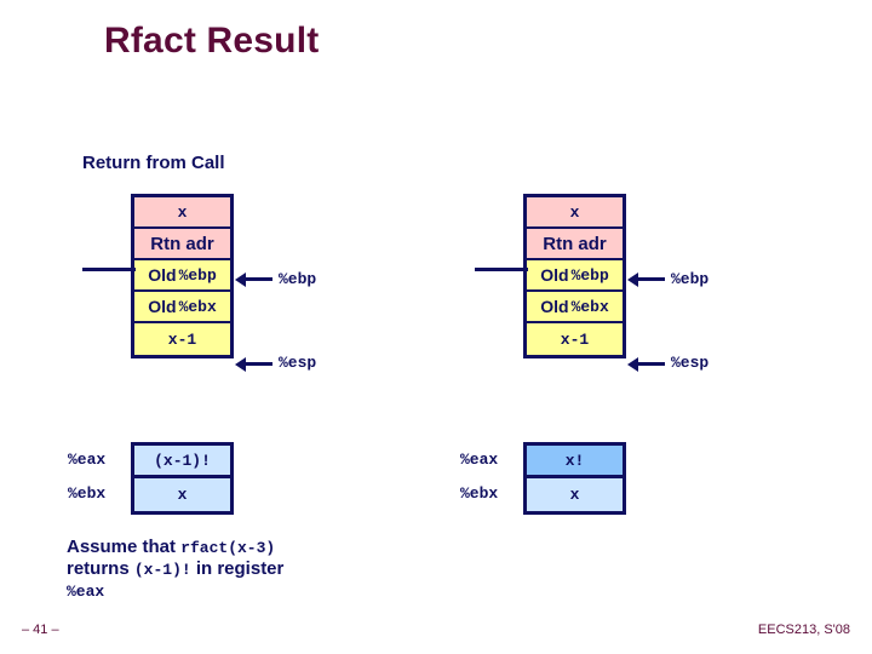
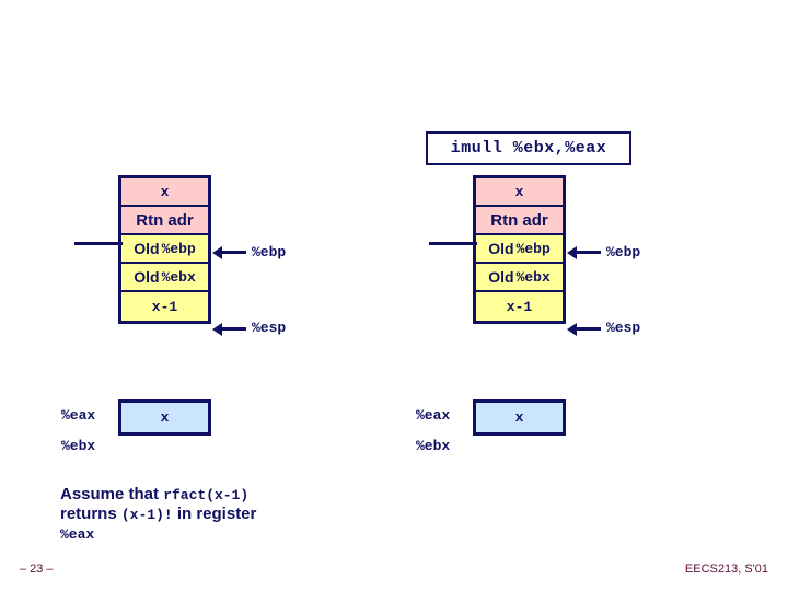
- Rfact Result
- Return from Call
  x
  Rtn adr
  Old
  %ebp
  Old
  %ebx
  x-1
  %ebp
  %esp
  %eax
  %ebx
- (x-1)!
  x
+ imull %ebx,%eax
  x
  Rtn adr
  Old
  %ebp
  Old
  %ebx
  x-1
  %ebp
  %esp
  %eax
  %ebx
- x!
  x
- Assume that rfact(x-3)
+ Assume that rfact(x-1)
  returns (x-1)! in register
  %eax
- – 41 –
+ – 23 –
- EECS213, S'08
+ EECS213, S'01
